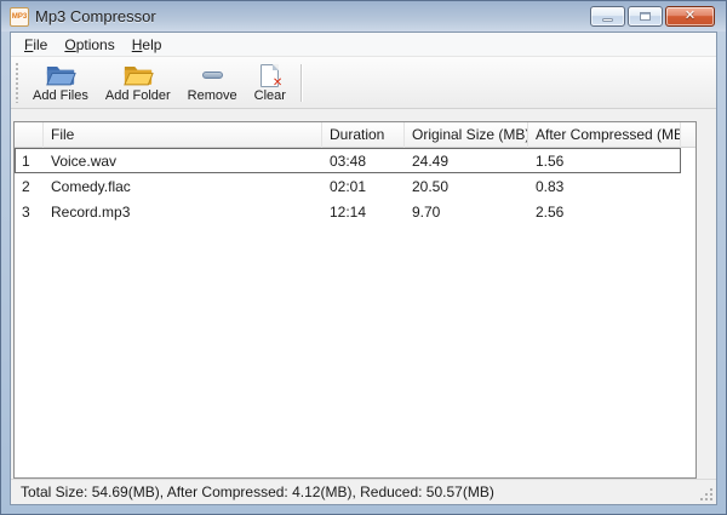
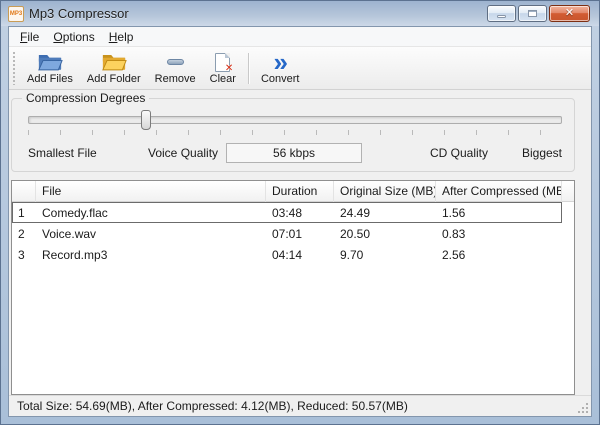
  Mp3 Compressor
  ✕
  File
  Options
  Help
  Add Files
  Add Folder
  Remove
  ✕
  Clear
+ »
+ Convert
+ Compression Degrees
+ Smallest File
+ Voice Quality
+ 56 kbps
+ CD Quality
+ Biggest
  File
  Duration
  Original Size (MB)
  After Compressed (MB
  1
- Voice.wav
+ Comedy.flac
  03:48
  24.49
  1.56
  2
- Comedy.flac
+ Voice.wav
- 02:01
+ 07:01
  20.50
  0.83
  3
  Record.mp3
- 12:14
+ 04:14
  9.70
  2.56
  Total Size: 54.69(MB), After Compressed: 4.12(MB), Reduced: 50.57(MB)
